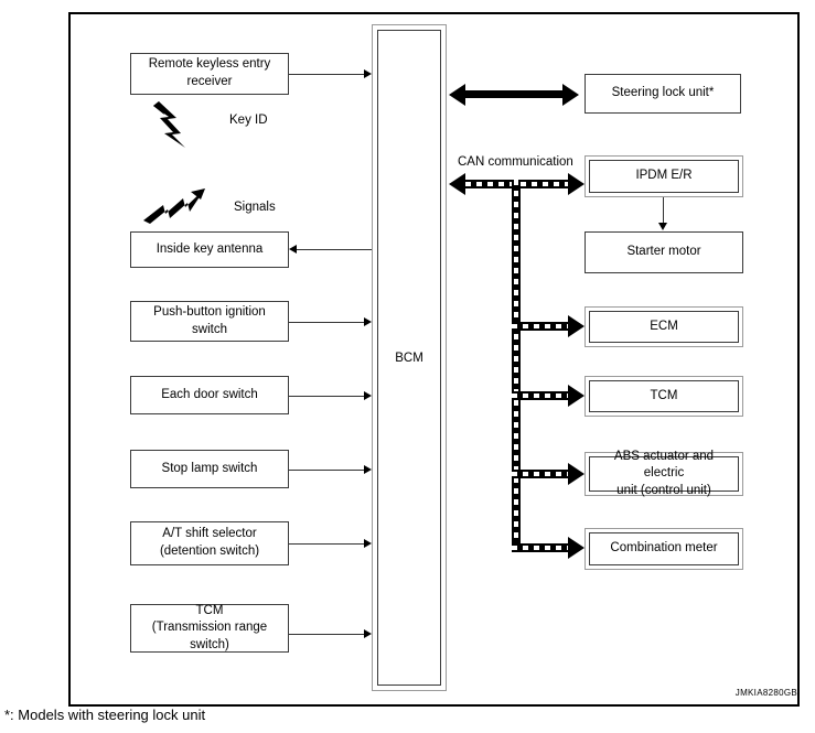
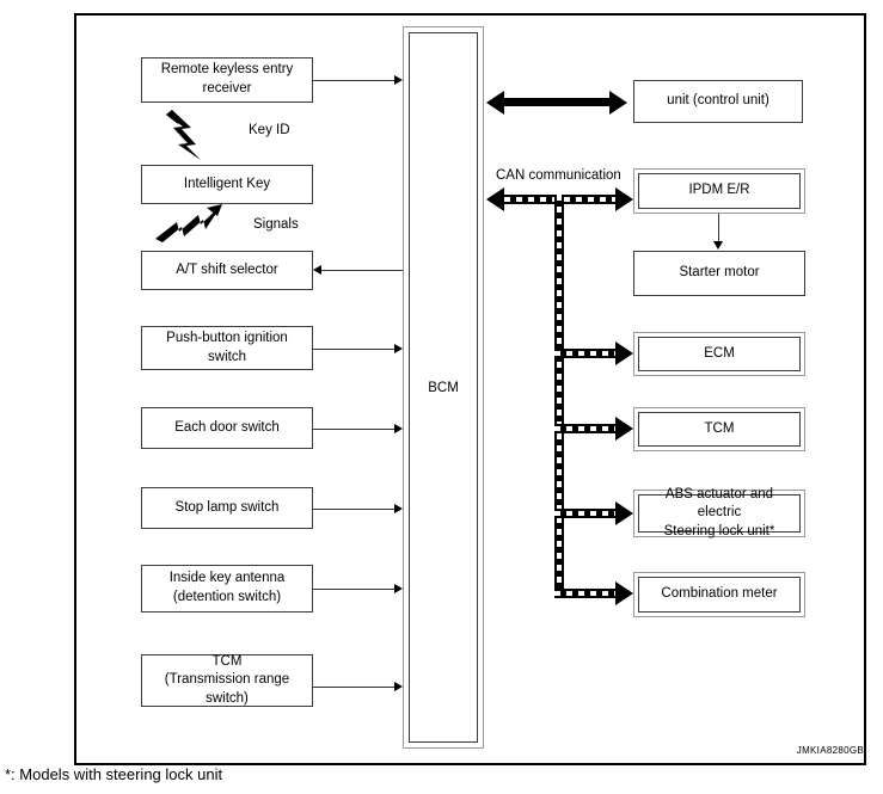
  Remote keyless entry
  receiver
+ Intelligent Key
- Inside key antenna
+ A/T shift selector
  Push-button ignition
  switch
  Each door switch
  Stop lamp switch
- A/T shift selector
+ Inside key antenna
  (detention switch)
  TCM
  (Transmission range switch)
  BCM
- Steering lock unit*
+ unit (control unit)
  IPDM E/R
  Starter motor
  ECM
  TCM
  ABS actuator and electric
- unit (control unit)
+ Steering lock unit*
  Combination meter
  CAN communication
  Key ID
  Signals
  JMKIA8280GB
  *: Models with steering lock unit
